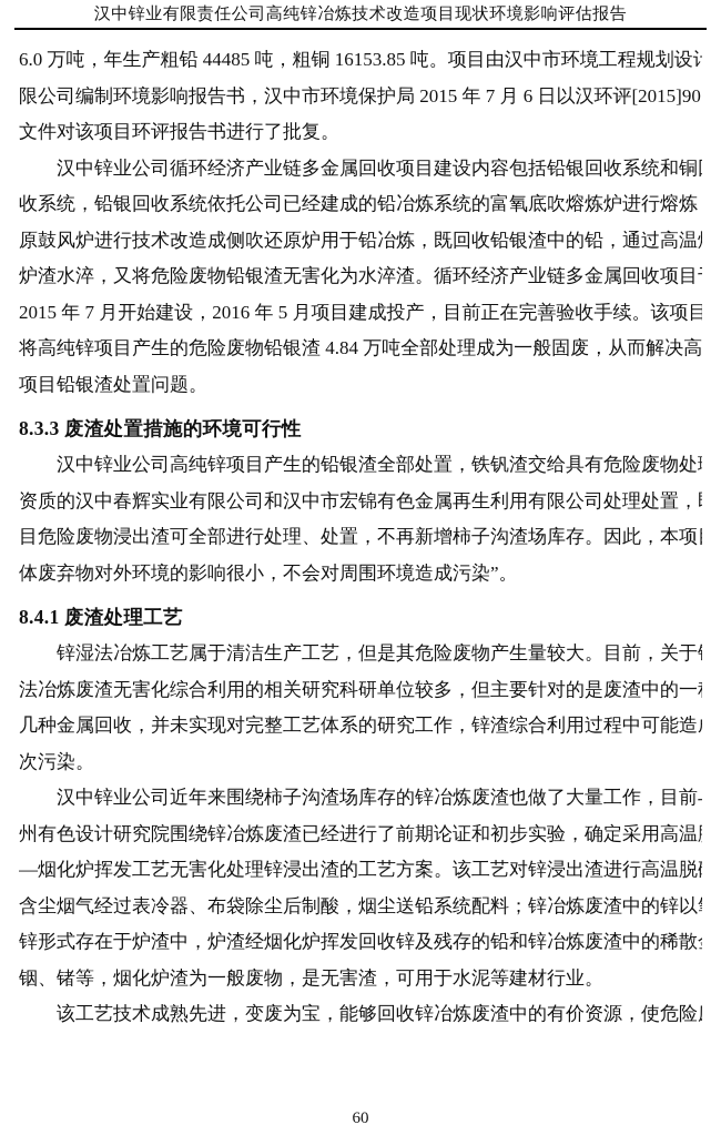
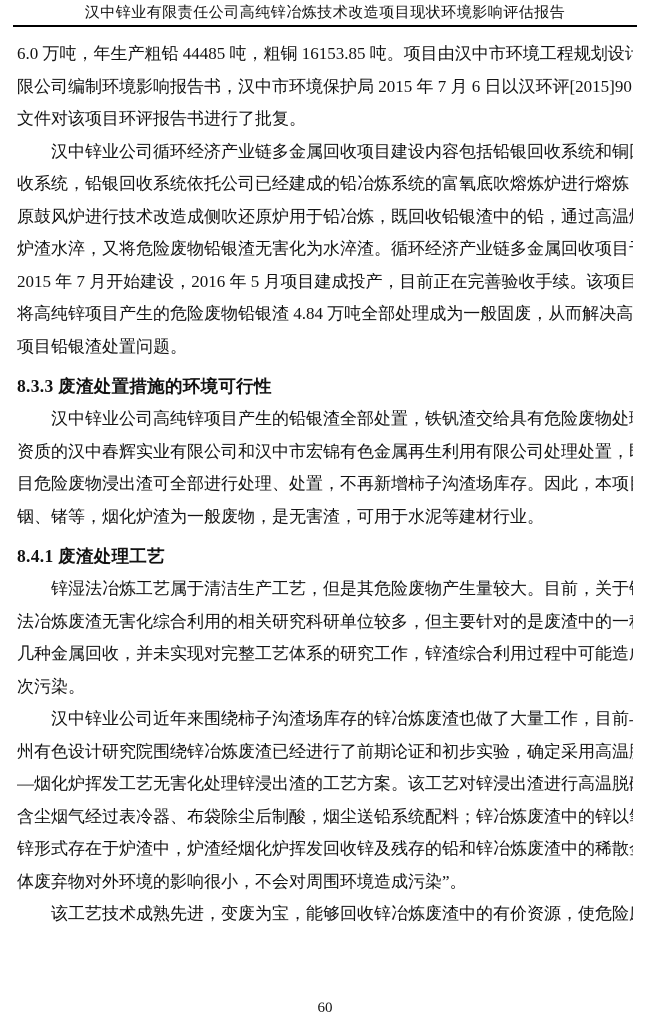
  汉中锌业有限责任公司高纯锌冶炼技术改造项目现状环境影响评估报告
  6.0 万吨，年生产粗铅 44485 吨，粗铜 16153.85 吨。项目由汉中市环境工程规划设
  限公司编制环境影响报告书，汉中市环境保护局 2015 年 7 月 6 日以汉环评[2015]90
  文件对该项目环评报告书进行了批复。
  汉中锌业公司循环经济产业链多金属回收项目建设内容包括铅银回收系统和铜
  收系统，铅银回收系统依托公司已经建成的铅冶炼系统的富氧底吹熔炼炉进行熔炼
  原鼓风炉进行技术改造成侧吹还原炉用于铅冶炼，既回收铅银渣中的铅，通过高温
  炉渣水淬，又将危险废物铅银渣无害化为水淬渣。循环经济产业链多金属回收项目
  2015 年 7 月开始建设，2016 年 5 月项目建成投产，目前正在完善验收手续。该项目
  将高纯锌项目产生的危险废物铅银渣 4.84 万吨全部处理成为一般固废，从而解决高
  项目铅银渣处置问题。
  8.3.3 废渣处置措施的环境可行性
  汉中锌业公司高纯锌项目产生的铅银渣全部处置，铁钒渣交给具有危险废物处
  资质的汉中春辉实业有限公司和汉中市宏锦有色金属再生利用有限公司处理处置，
  目危险废物浸出渣可全部进行处理、处置，不再新增柿子沟渣场库存。因此，本项
- 体废弃物对外环境的影响很小，不会对周围环境造成污染”。
+ 铟、锗等，烟化炉渣为一般废物，是无害渣，可用于水泥等建材行业。
  8.4.1 废渣处理工艺
  锌湿法冶炼工艺属于清洁生产工艺，但是其危险废物产生量较大。目前，关于
  法冶炼废渣无害化综合利用的相关研究科研单位较多，但主要针对的是废渣中的一
  几种金属回收，并未实现对完整工艺体系的研究工作，锌渣综合利用过程中可能造
  次污染。
  汉中锌业公司近年来围绕柿子沟渣场库存的锌冶炼废渣也做了大量工作，目前
  州有色设计研究院围绕锌冶炼废渣已经进行了前期论证和初步实验，确定采用高温
  —烟化炉挥发工艺无害化处理锌浸出渣的工艺方案。该工艺对锌浸出渣进行高温脱
  含尘烟气经过表冷器、布袋除尘后制酸，烟尘送铅系统配料；锌冶炼废渣中的锌以
  锌形式存在于炉渣中，炉渣经烟化炉挥发回收锌及残存的铅和锌冶炼废渣中的稀散
- 铟、锗等，烟化炉渣为一般废物，是无害渣，可用于水泥等建材行业。
+ 体废弃物对外环境的影响很小，不会对周围环境造成污染”。
  该工艺技术成熟先进，变废为宝，能够回收锌冶炼废渣中的有价资源，使危险
  60
